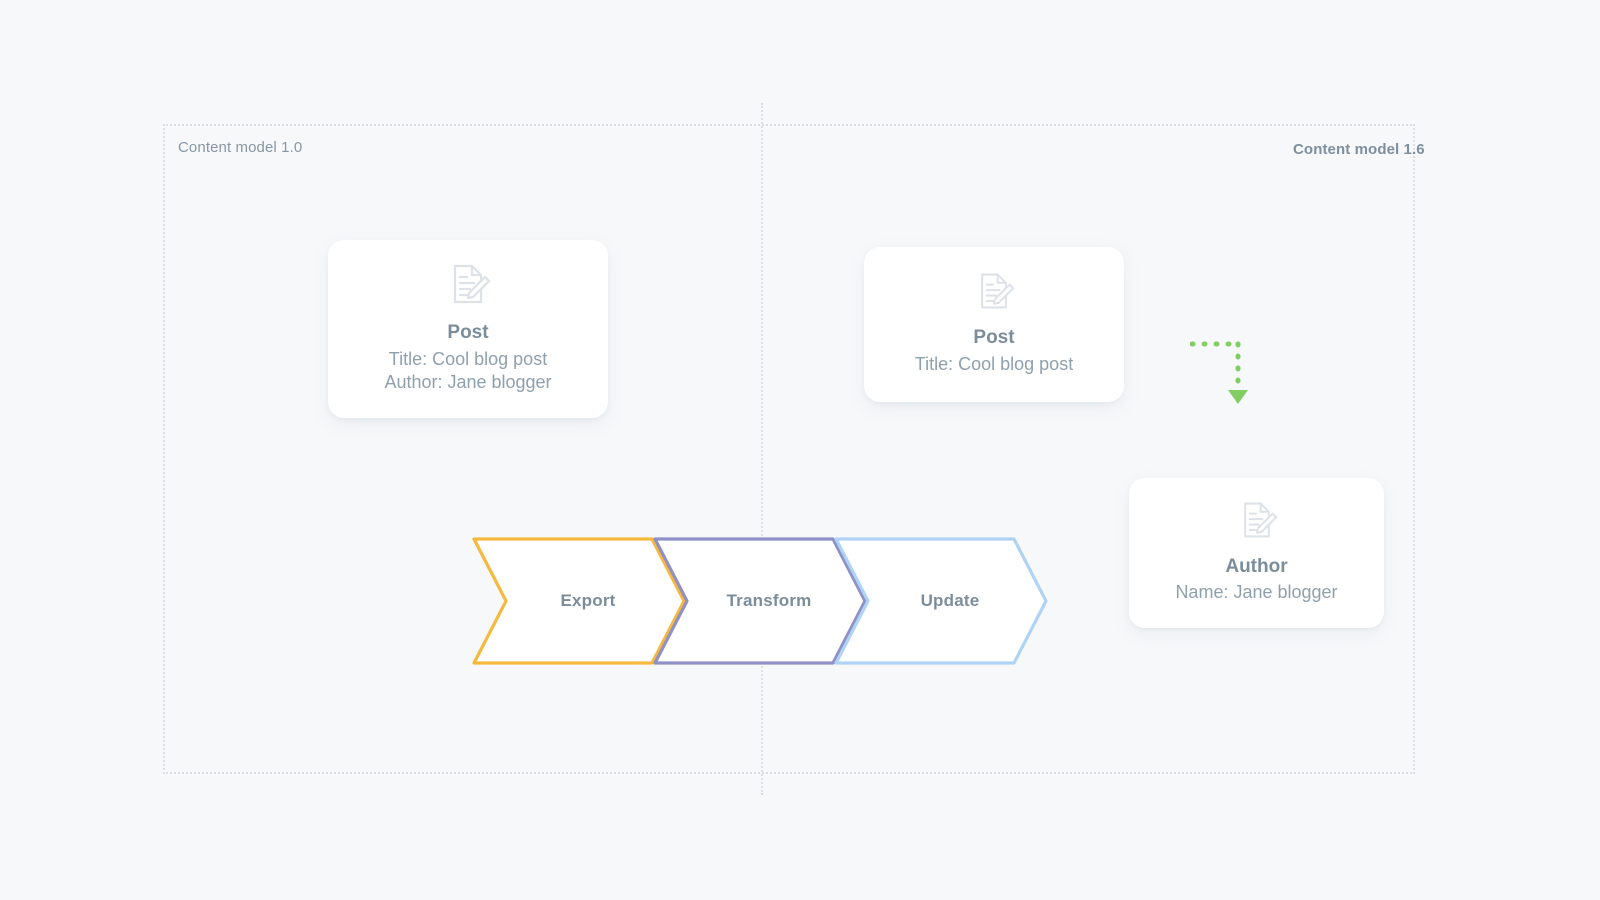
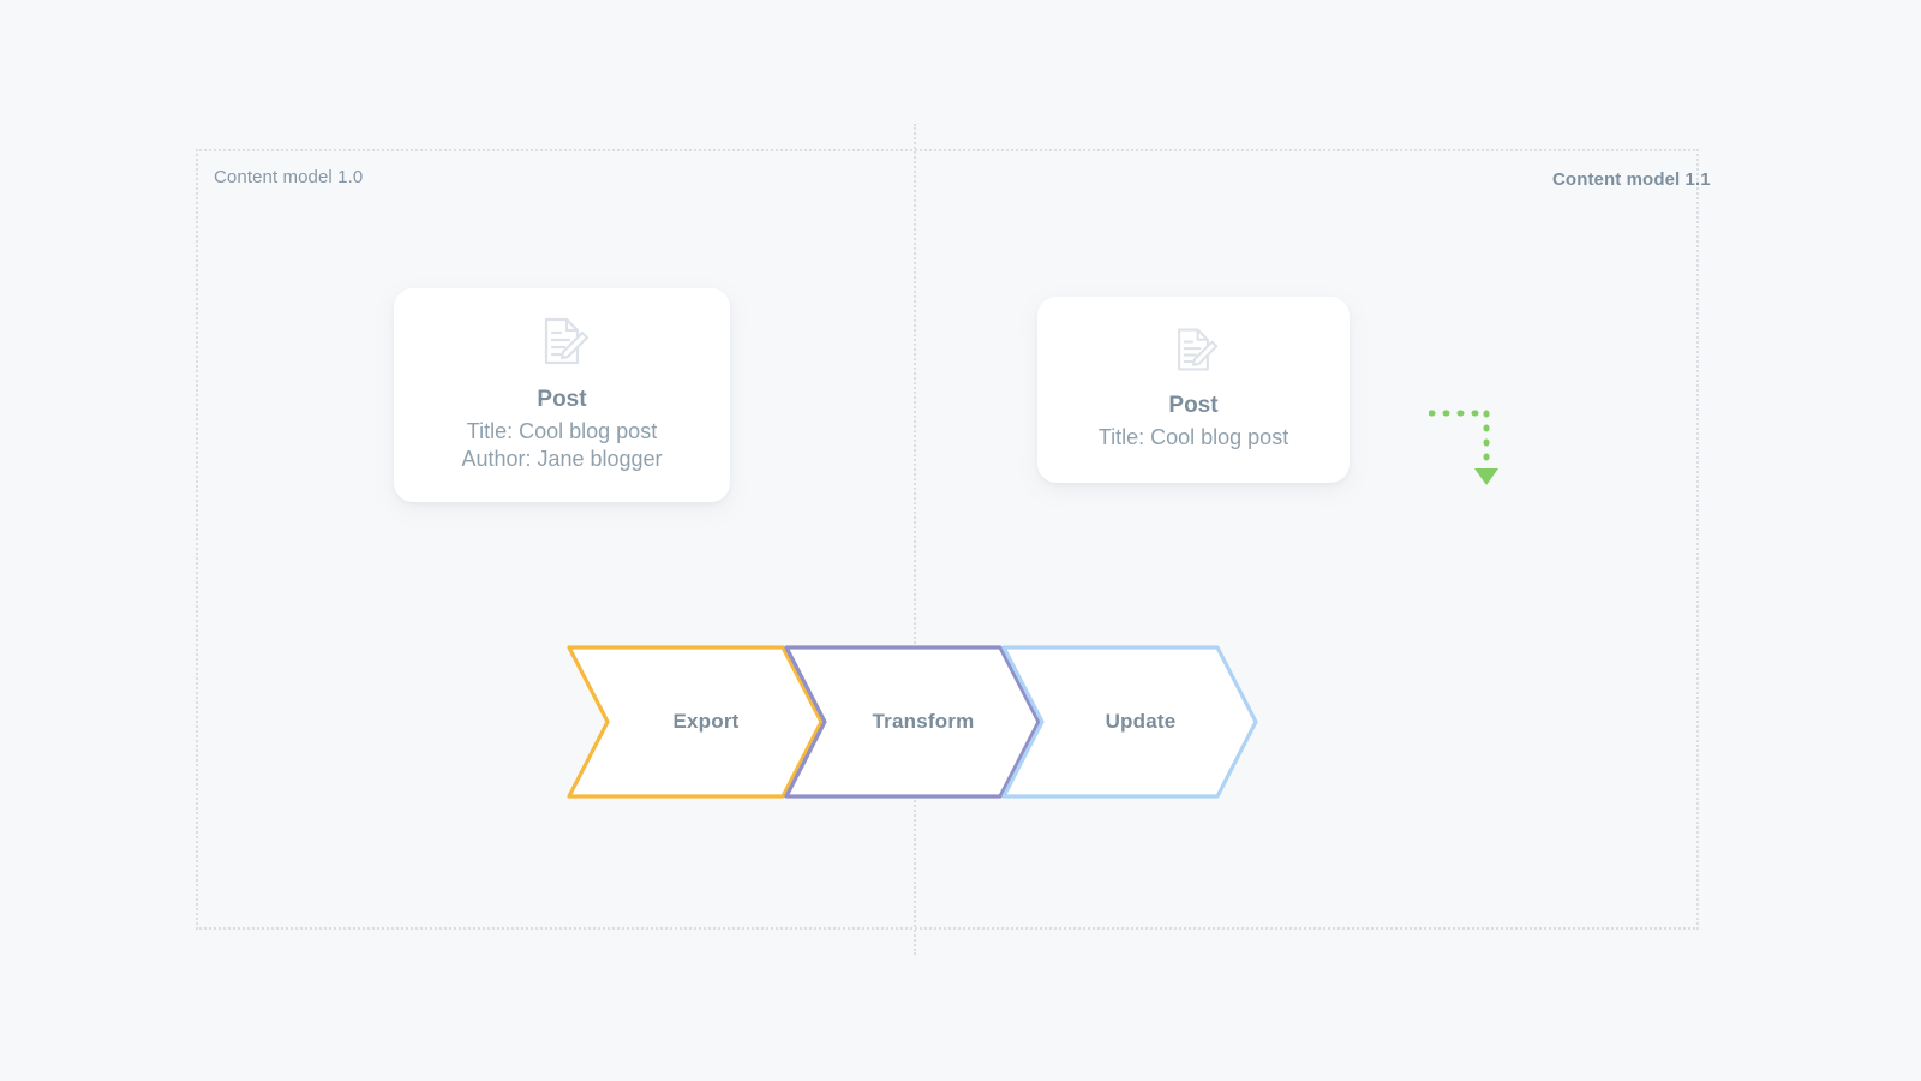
  Content model 1.0
- Content model 1.6
+ Content model 1.1
  Post
  Title: Cool blog post
  Author: Jane blogger
  Post
  Title: Cool blog post
- Author
- Name: Jane blogger
  Export
  Transform
  Update
